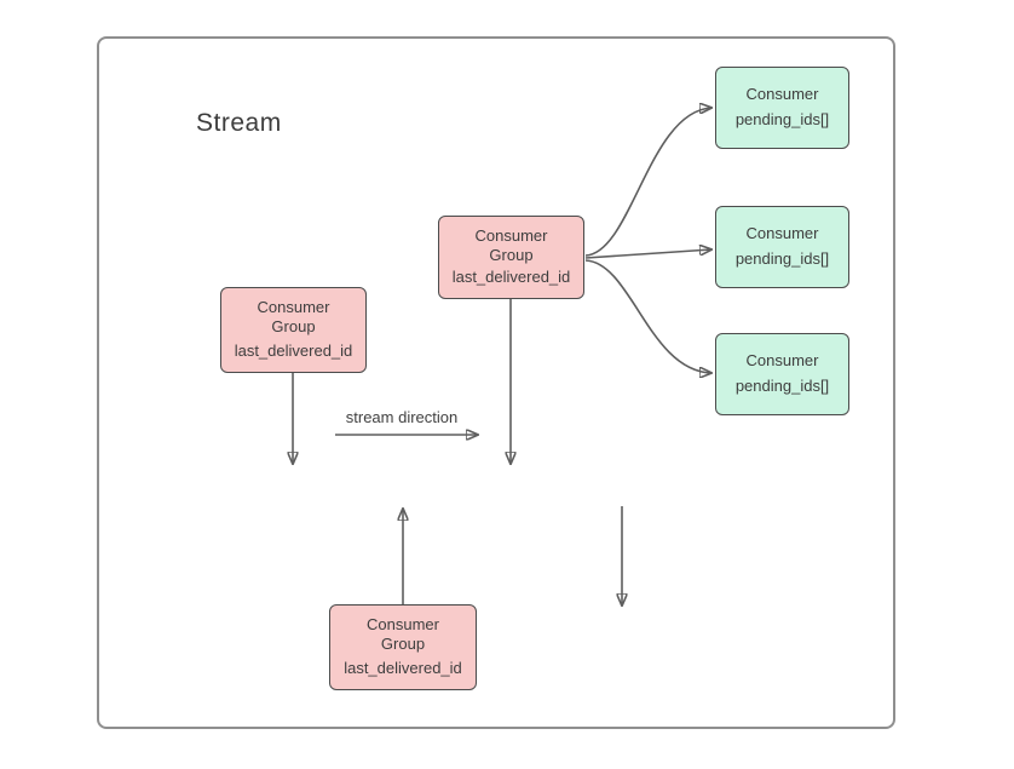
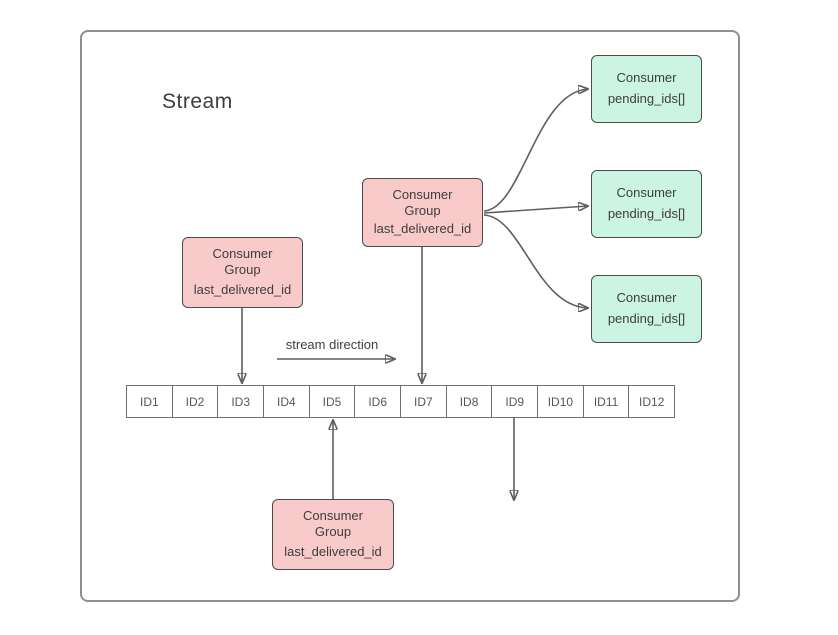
  Stream
  Consumer
  Group
  last_delivered_id
  Consumer
  Group
  last_delivered_id
  Consumer
  Group
  last_delivered_id
  Consumer
  pending_ids[]
  Consumer
  pending_ids[]
  Consumer
  pending_ids[]
+ ID1
+ ID2
+ ID3
+ ID4
+ ID5
+ ID6
+ ID7
+ ID8
+ ID9
+ ID10
+ ID11
+ ID12
  stream direction
